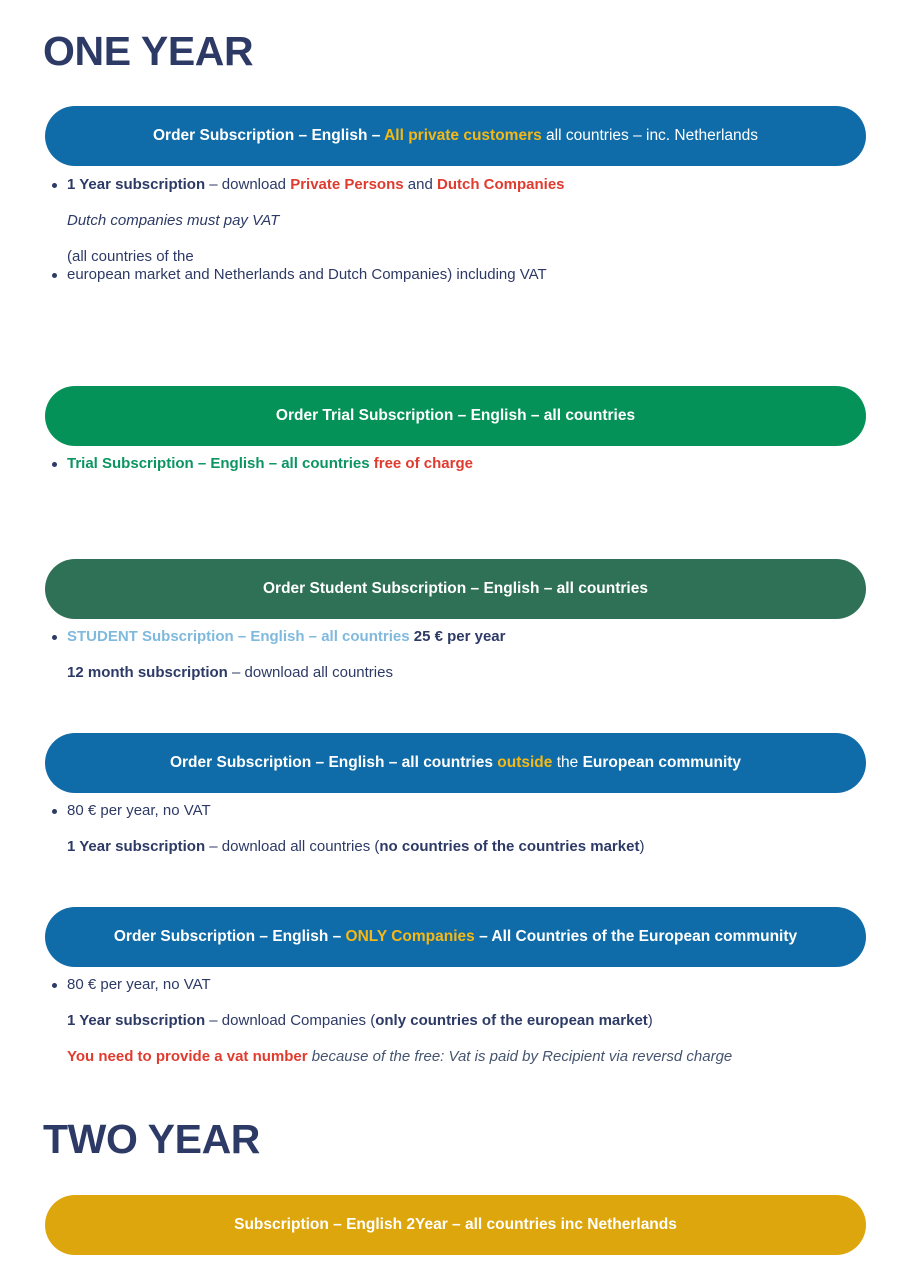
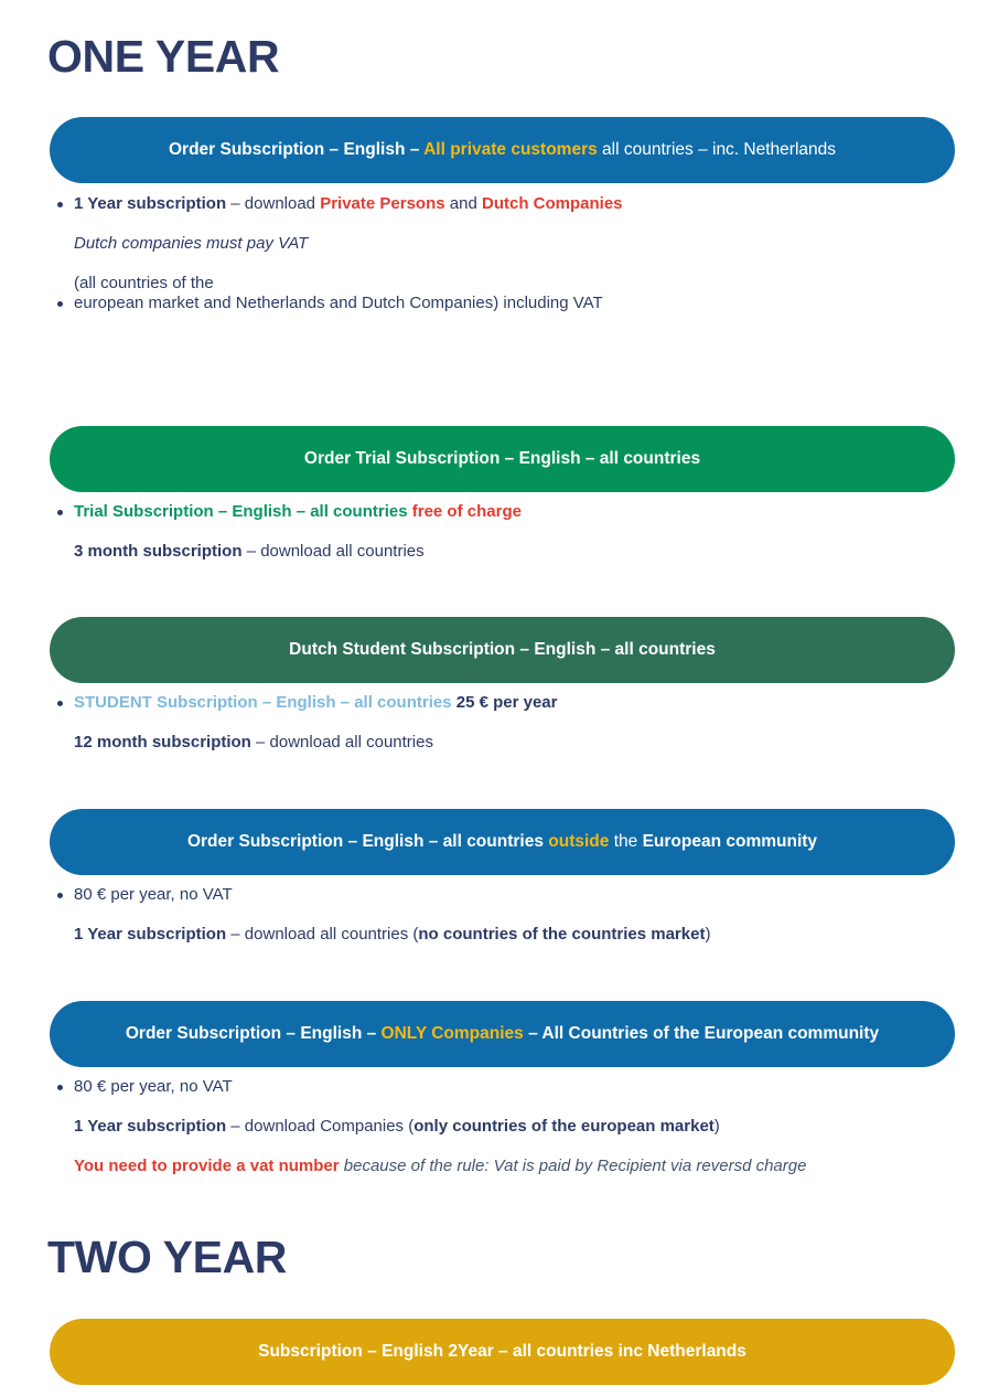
  ONE YEAR
  Order Subscription – English – All private customers all countries – inc. Netherlands
  1 Year subscription – download Private Persons and Dutch Companies
  Dutch companies must pay VAT
  (all countries of the
  european market and Netherlands and Dutch Companies) including VAT
  Order Trial Subscription – English – all countries
  Trial Subscription – English – all countries free of charge
+ 3 month subscription – download all countries
- Order Student Subscription – English – all countries
+ Dutch Student Subscription – English – all countries
  STUDENT Subscription – English – all countries 25 € per year
  12 month subscription – download all countries
  Order Subscription – English – all countries outside the European community
  80 € per year, no VAT
  1 Year subscription – download all countries (no countries of the countries market)
  Order Subscription – English – ONLY Companies – All Countries of the European community
  80 € per year, no VAT
  1 Year subscription – download Companies (only countries of the european market)
- You need to provide a vat number because of the free: Vat is paid by Recipient via reversd charge
+ You need to provide a vat number because of the rule: Vat is paid by Recipient via reversd charge
  TWO YEAR
  Subscription – English 2Year – all countries inc Netherlands
